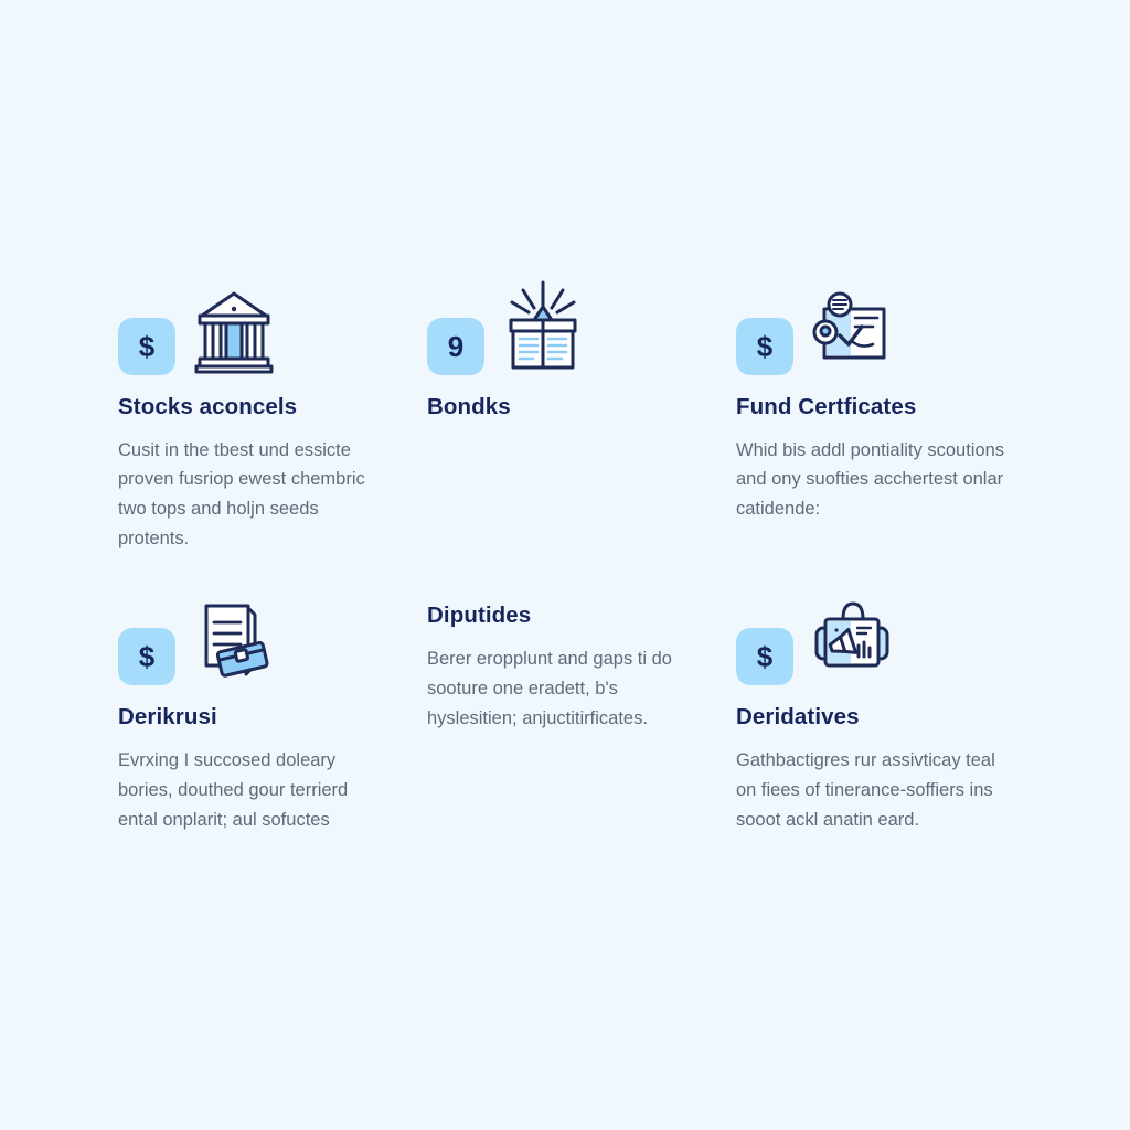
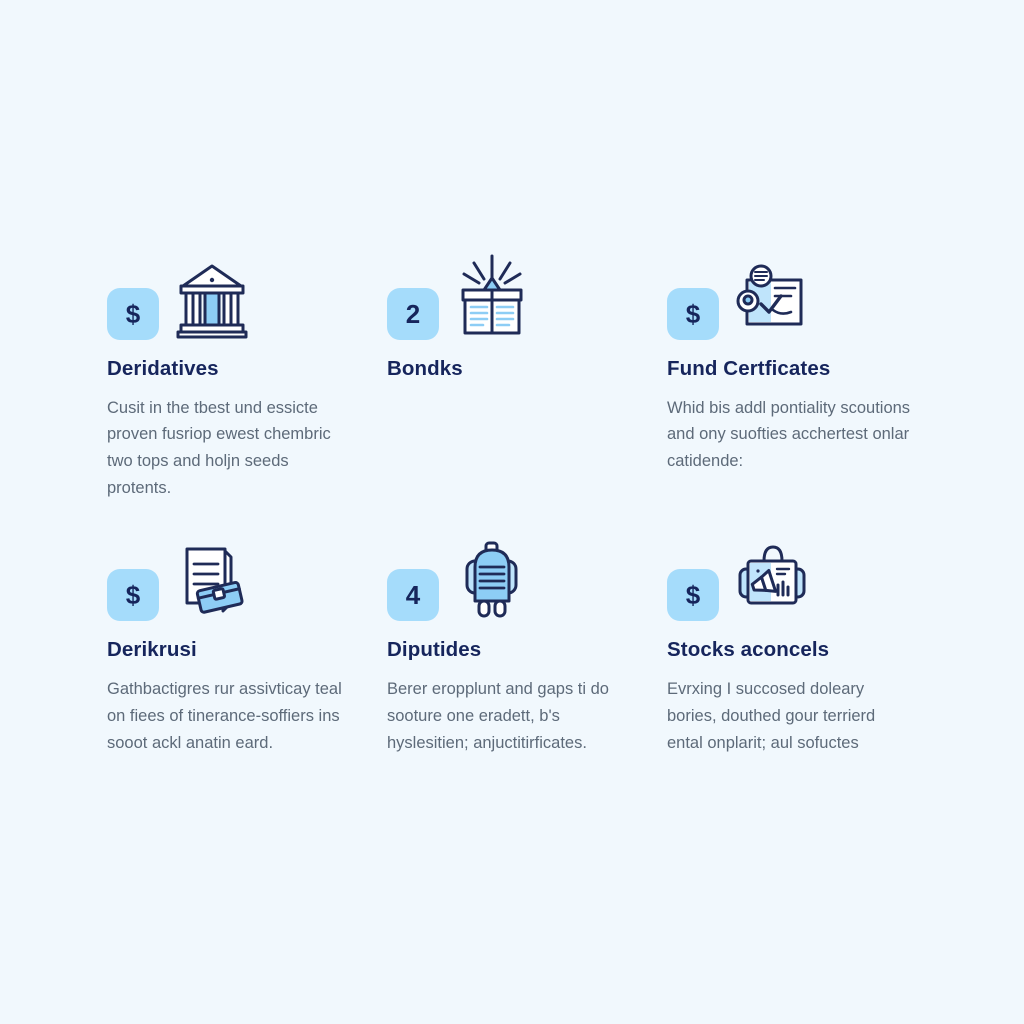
  $
- Stocks aconcels
+ Deridatives
  Cusit in the tbest und essicte proven fusriop ewest chembric two tops and holjn seeds protents.
- 9
+ 2
  Bondks
  $
  Fund Certficates
  Whid bis addl pontiality scoutions and ony suofties acchertest onlar catidende:
  $
  Derikrusi
- Evrxing I succosed doleary bories, douthed gour terrierd ental onplarit; aul sofuctes
+ Gathbactigres rur assivticay teal on fiees of tinerance-soffiers ins sooot ackl anatin eard.
+ 4
  Diputides
  Berer eropplunt and gaps ti do sooture one eradett, b's hyslesitien; anjuctitirficates.
  $
- Deridatives
+ Stocks aconcels
- Gathbactigres rur assivticay teal on fiees of tinerance-soffiers ins sooot ackl anatin eard.
+ Evrxing I succosed doleary bories, douthed gour terrierd ental onplarit; aul sofuctes
